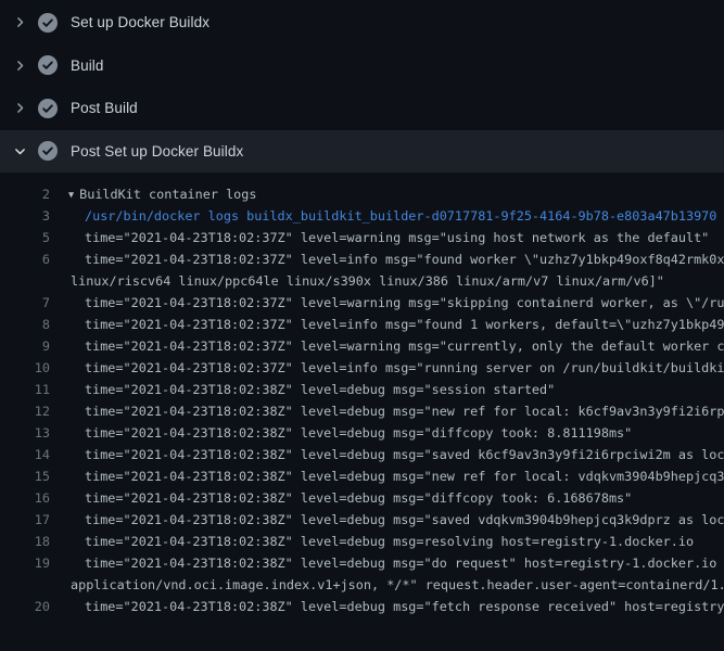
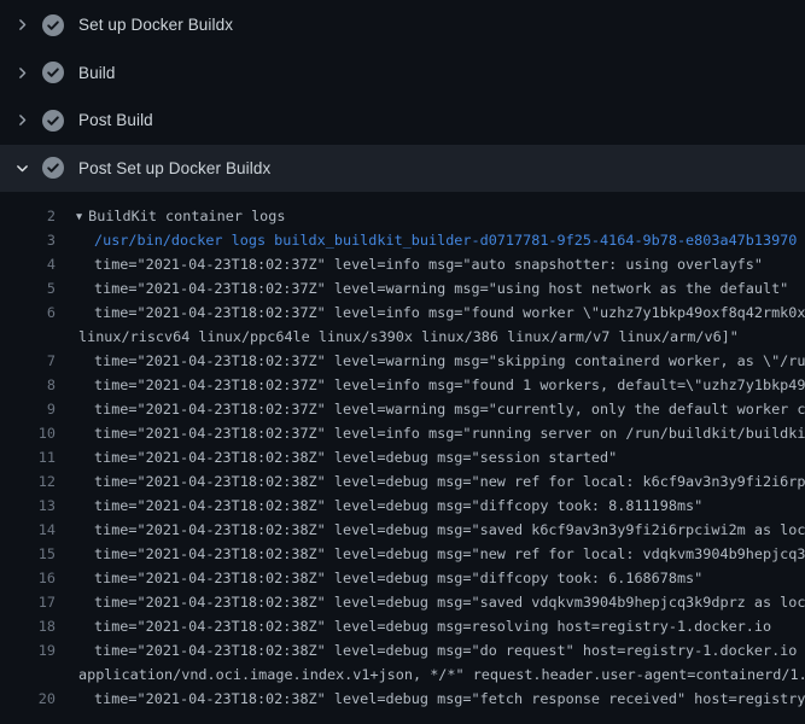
  Set up Docker Buildx
  Build
  Post Build
  Post Set up Docker Buildx
  2
  ▼ BuildKit container logs
  3
  /usr/bin/docker logs buildx_buildkit_builder-d0717781-9f25-4164-9b78-e803a47b13970
+ 4
+ time="2021-04-23T18:02:37Z" level=info msg="auto snapshotter: using overlayfs"
  5
  time="2021-04-23T18:02:37Z" level=warning msg="using host network as the default"
  6
  time="2021-04-23T18:02:37Z" level=info msg="found worker \"uzhz7y1bkp49oxf8q42rmk0x
  linux/riscv64 linux/ppc64le linux/s390x linux/386 linux/arm/v7 linux/arm/v6]"
  7
  time="2021-04-23T18:02:37Z" level=warning msg="skipping containerd worker, as \"/ru
  8
  time="2021-04-23T18:02:37Z" level=info msg="found 1 workers, default=\"uzhz7y1bkp49
  9
  time="2021-04-23T18:02:37Z" level=warning msg="currently, only the default worker c
  10
  time="2021-04-23T18:02:37Z" level=info msg="running server on /run/buildkit/buildki
  11
  time="2021-04-23T18:02:38Z" level=debug msg="session started"
  12
  time="2021-04-23T18:02:38Z" level=debug msg="new ref for local: k6cf9av3n3y9fi2i6rp
  13
  time="2021-04-23T18:02:38Z" level=debug msg="diffcopy took: 8.811198ms"
  14
  time="2021-04-23T18:02:38Z" level=debug msg="saved k6cf9av3n3y9fi2i6rpciwi2m as loc
  15
  time="2021-04-23T18:02:38Z" level=debug msg="new ref for local: vdqkvm3904b9hepjcq3
  16
  time="2021-04-23T18:02:38Z" level=debug msg="diffcopy took: 6.168678ms"
  17
  time="2021-04-23T18:02:38Z" level=debug msg="saved vdqkvm3904b9hepjcq3k9dprz as loc
  18
  time="2021-04-23T18:02:38Z" level=debug msg=resolving host=registry-1.docker.io
  19
  time="2021-04-23T18:02:38Z" level=debug msg="do request" host=registry-1.docker.io
  application/vnd.oci.image.index.v1+json, */*" request.header.user-agent=containerd/1.
  20
  time="2021-04-23T18:02:38Z" level=debug msg="fetch response received" host=registry
